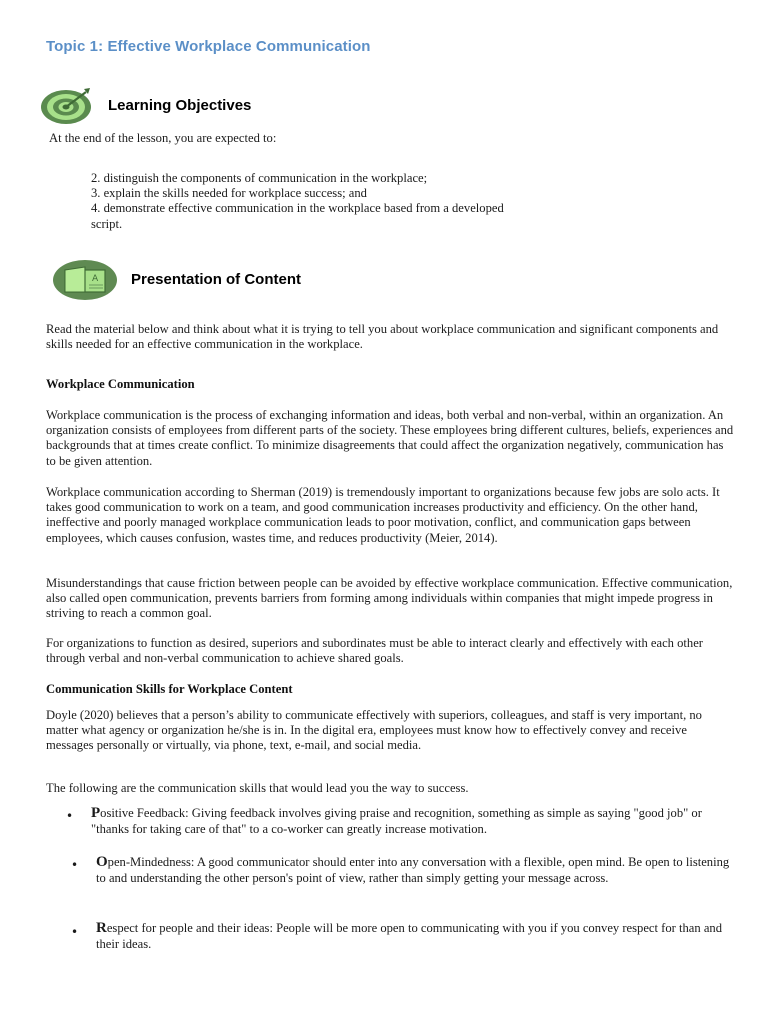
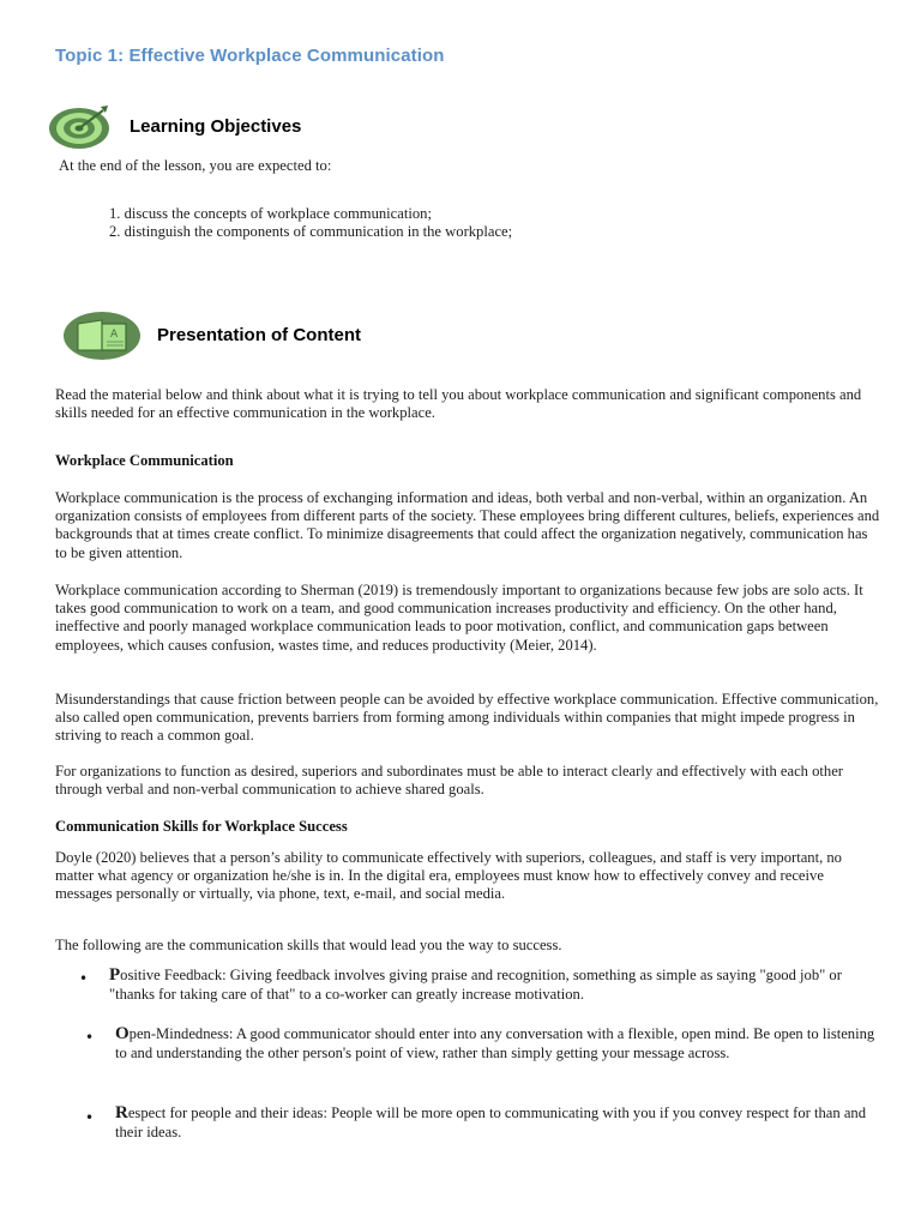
  Topic 1: Effective Workplace Communication
  Learning Objectives
  At the end of the lesson, you are expected to:
+ 1. discuss the concepts of workplace communication;
  2. distinguish the components of communication in the workplace;
- 3. explain the skills needed for workplace success; and
- 4. demonstrate effective communication in the workplace based from a developed script.
  A
  Presentation of Content
  Read the material below and think about what it is trying to tell you about workplace communication and significant components and skills needed for an effective communication in the workplace.
  Workplace Communication
  Workplace communication is the process of exchanging information and ideas, both verbal and non-verbal, within an organization. An organization consists of employees from different parts of the society. These employees bring different cultures, beliefs, experiences and backgrounds that at times create conflict. To minimize disagreements that could affect the organization negatively, communication has to be given attention.
  Workplace communication according to Sherman (2019) is tremendously important to organizations because few jobs are solo acts. It takes good communication to work on a team, and good communication increases productivity and efficiency. On the other hand, ineffective and poorly managed workplace communication leads to poor motivation, conflict, and communication gaps between employees, which causes confusion, wastes time, and reduces productivity (Meier, 2014).
  Misunderstandings that cause friction between people can be avoided by effective workplace communication. Effective communication, also called open communication, prevents barriers from forming among individuals within companies that might impede progress in striving to reach a common goal.
  For organizations to function as desired, superiors and subordinates must be able to interact clearly and effectively with each other through verbal and non-verbal communication to achieve shared goals.
- Communication Skills for Workplace Content
+ Communication Skills for Workplace Success
  Doyle (2020) believes that a person’s ability to communicate effectively with superiors, colleagues, and staff is very important, no matter what agency or organization he/she is in. In the digital era, employees must know how to effectively convey and receive messages personally or virtually, via phone, text, e-mail, and social media.
  The following are the communication skills that would lead you the way to success.
  •
  Positive Feedback: Giving feedback involves giving praise and recognition, something as simple as saying "good job" or "thanks for taking care of that" to a co-worker can greatly increase motivation.
  •
  Open-Mindedness: A good communicator should enter into any conversation with a flexible, open mind. Be open to listening to and understanding the other person's point of view, rather than simply getting your message across.
  •
  Respect for people and their ideas: People will be more open to communicating with you if you convey respect for than and their ideas.
